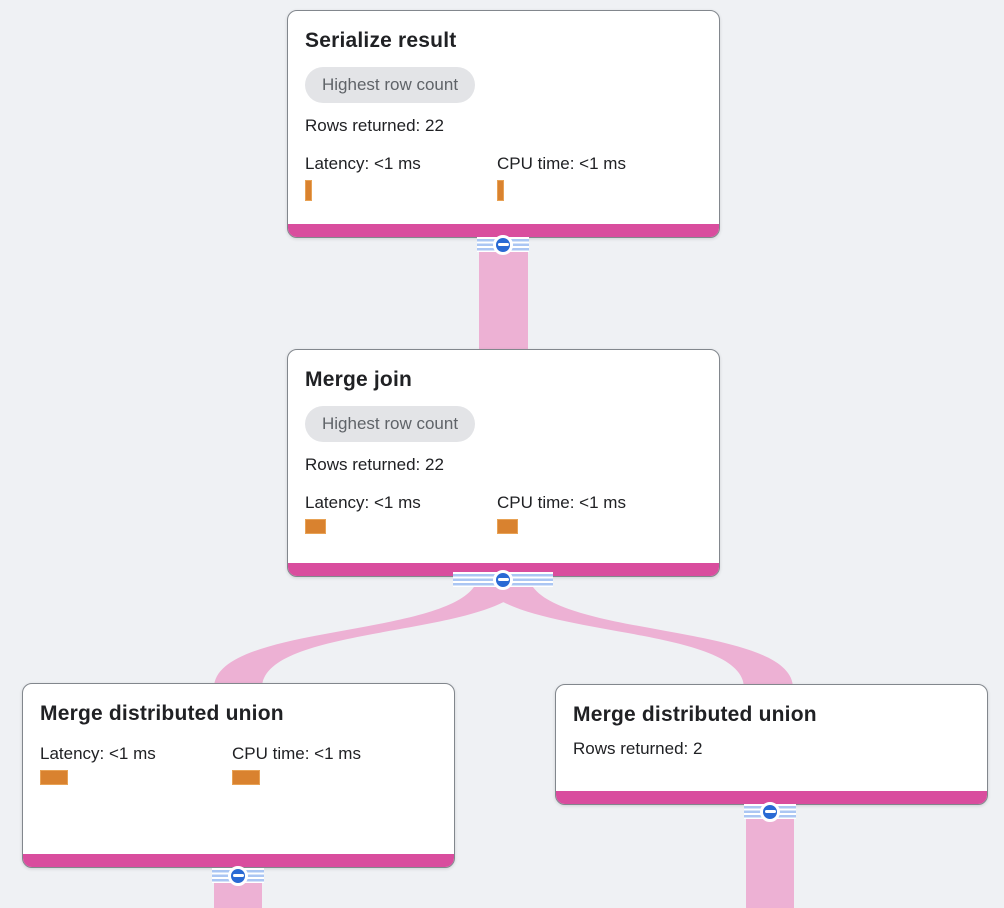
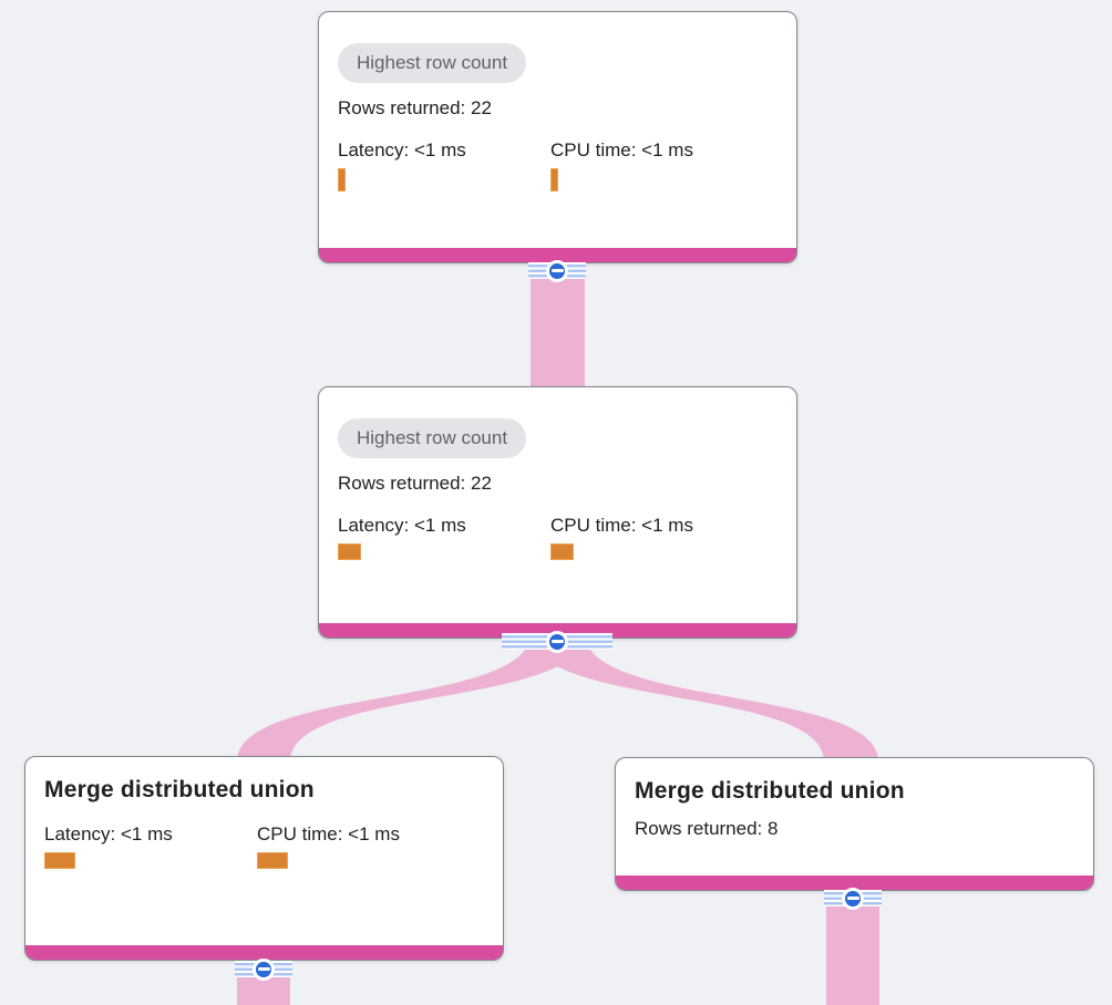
- Serialize result
  Highest row count
  Rows returned: 22
  Latency: <1 ms
  CPU time: <1 ms
- Merge join
  Highest row count
  Rows returned: 22
  Latency: <1 ms
  CPU time: <1 ms
  Merge distributed union
  Latency: <1 ms
  CPU time: <1 ms
  Merge distributed union
- Rows returned: 2
+ Rows returned: 8
